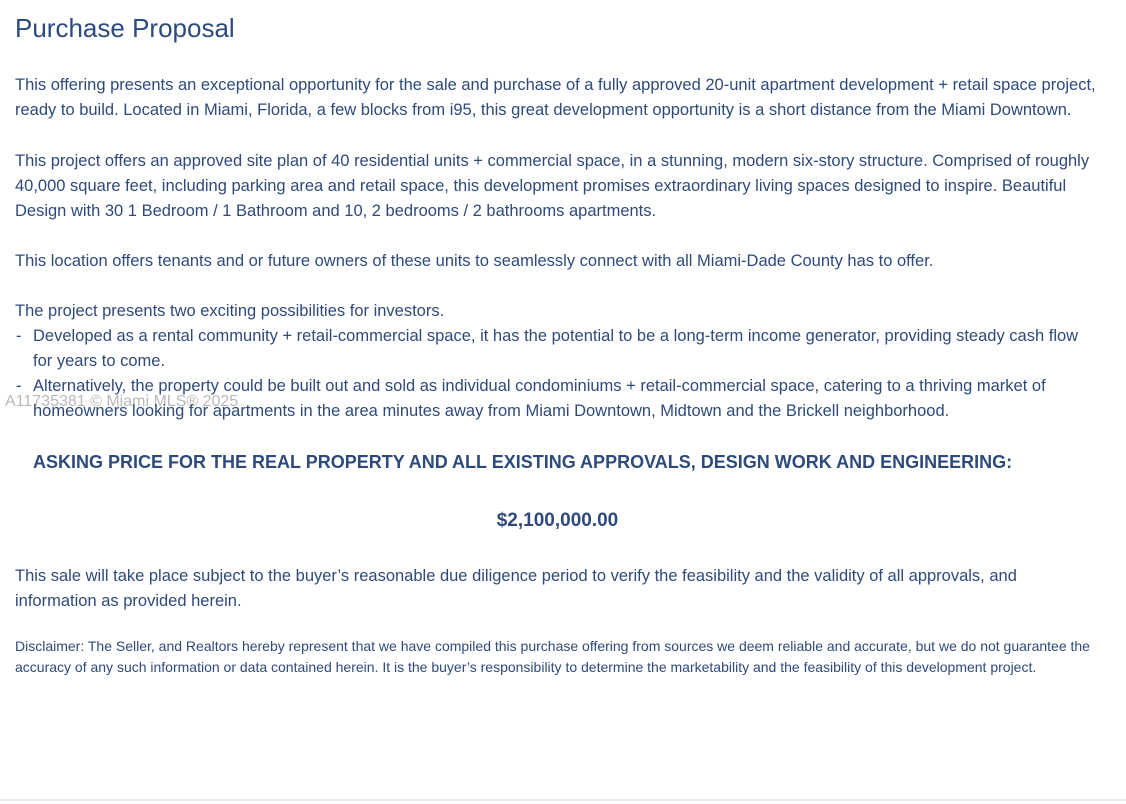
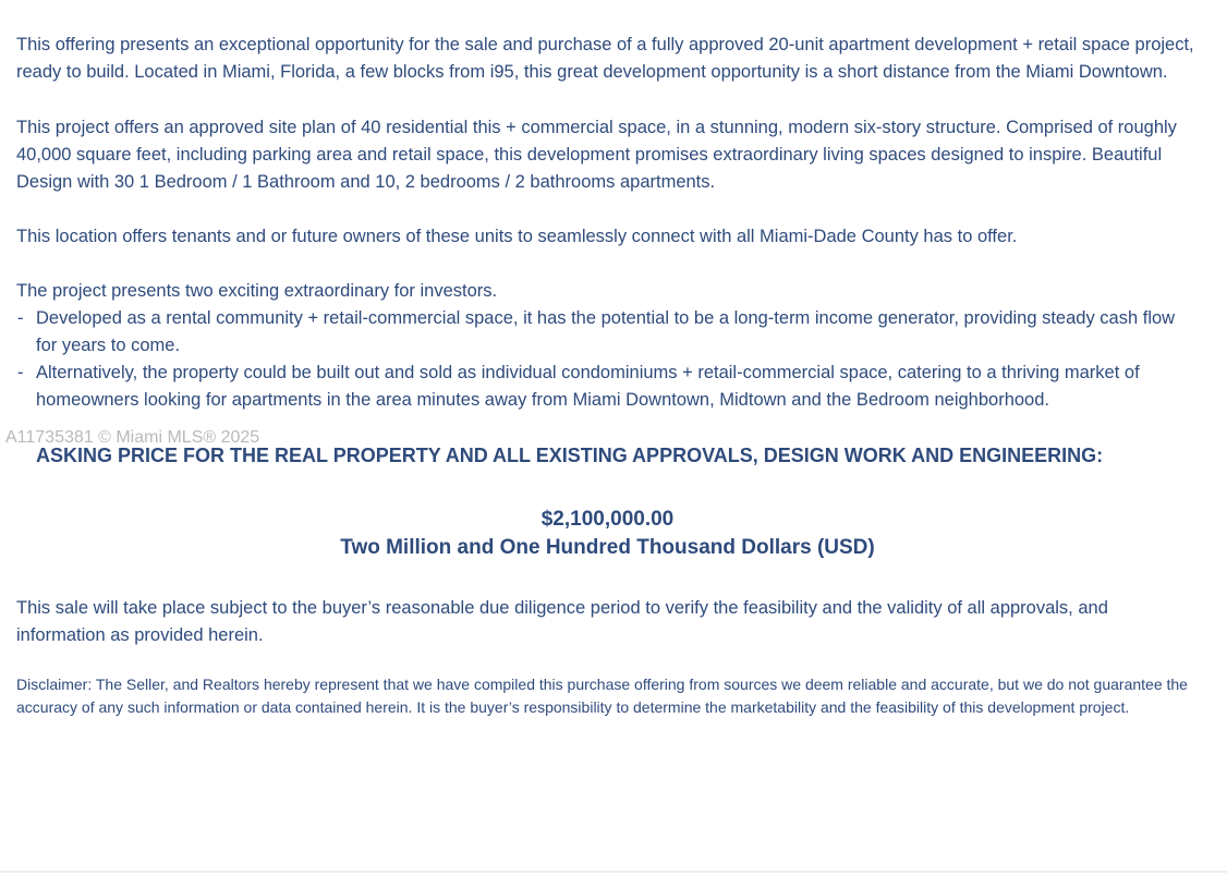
  A11735381 © Miami MLS® 2025
- Purchase Proposal
  This offering presents an exceptional opportunity for the sale and purchase of a fully approved 20-unit apartment development + retail space project, ready to build. Located in Miami, Florida, a few blocks from i95, this great development opportunity is a short distance from the Miami Downtown.
- This project offers an approved site plan of 40 residential units + commercial space, in a stunning, modern six-story structure. Comprised of roughly 40,000 square feet, including parking area and retail space, this development promises extraordinary living spaces designed to inspire. Beautiful Design with 30 1 Bedroom / 1 Bathroom and 10, 2 bedrooms / 2 bathrooms apartments.
+ This project offers an approved site plan of 40 residential this + commercial space, in a stunning, modern six-story structure. Comprised of roughly 40,000 square feet, including parking area and retail space, this development promises extraordinary living spaces designed to inspire. Beautiful Design with 30 1 Bedroom / 1 Bathroom and 10, 2 bedrooms / 2 bathrooms apartments.
  This location offers tenants and or future owners of these units to seamlessly connect with all Miami-Dade County has to offer.
- The project presents two exciting possibilities for investors.
+ The project presents two exciting extraordinary for investors.
  -
  Developed as a rental community + retail-commercial space, it has the potential to be a long-term income generator, providing steady cash flow for years to come.
  -
- Alternatively, the property could be built out and sold as individual condominiums + retail-commercial space, catering to a thriving market of homeowners looking for apartments in the area minutes away from Miami Downtown, Midtown and the Brickell neighborhood.
+ Alternatively, the property could be built out and sold as individual condominiums + retail-commercial space, catering to a thriving market of homeowners looking for apartments in the area minutes away from Miami Downtown, Midtown and the Bedroom neighborhood.
  ASKING PRICE FOR THE REAL PROPERTY AND ALL EXISTING APPROVALS, DESIGN WORK AND ENGINEERING:
  $2,100,000.00
+ Two Million and One Hundred Thousand Dollars (USD)
  This sale will take place subject to the buyer’s reasonable due diligence period to verify the feasibility and the validity of all approvals, and information as provided herein.
  Disclaimer: The Seller, and Realtors hereby represent that we have compiled this purchase offering from sources we deem reliable and accurate, but we do not guarantee the accuracy of any such information or data contained herein. It is the buyer’s responsibility to determine the marketability and the feasibility of this development project.
